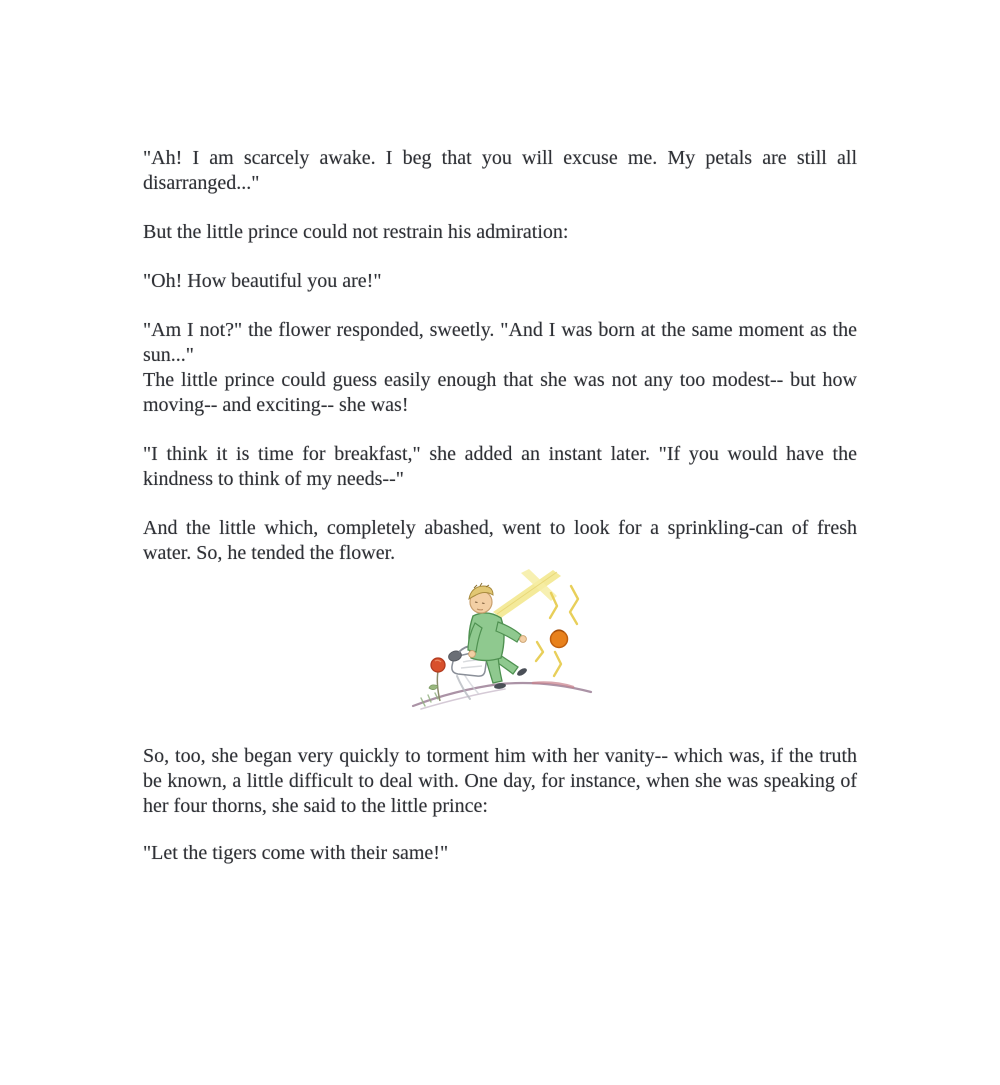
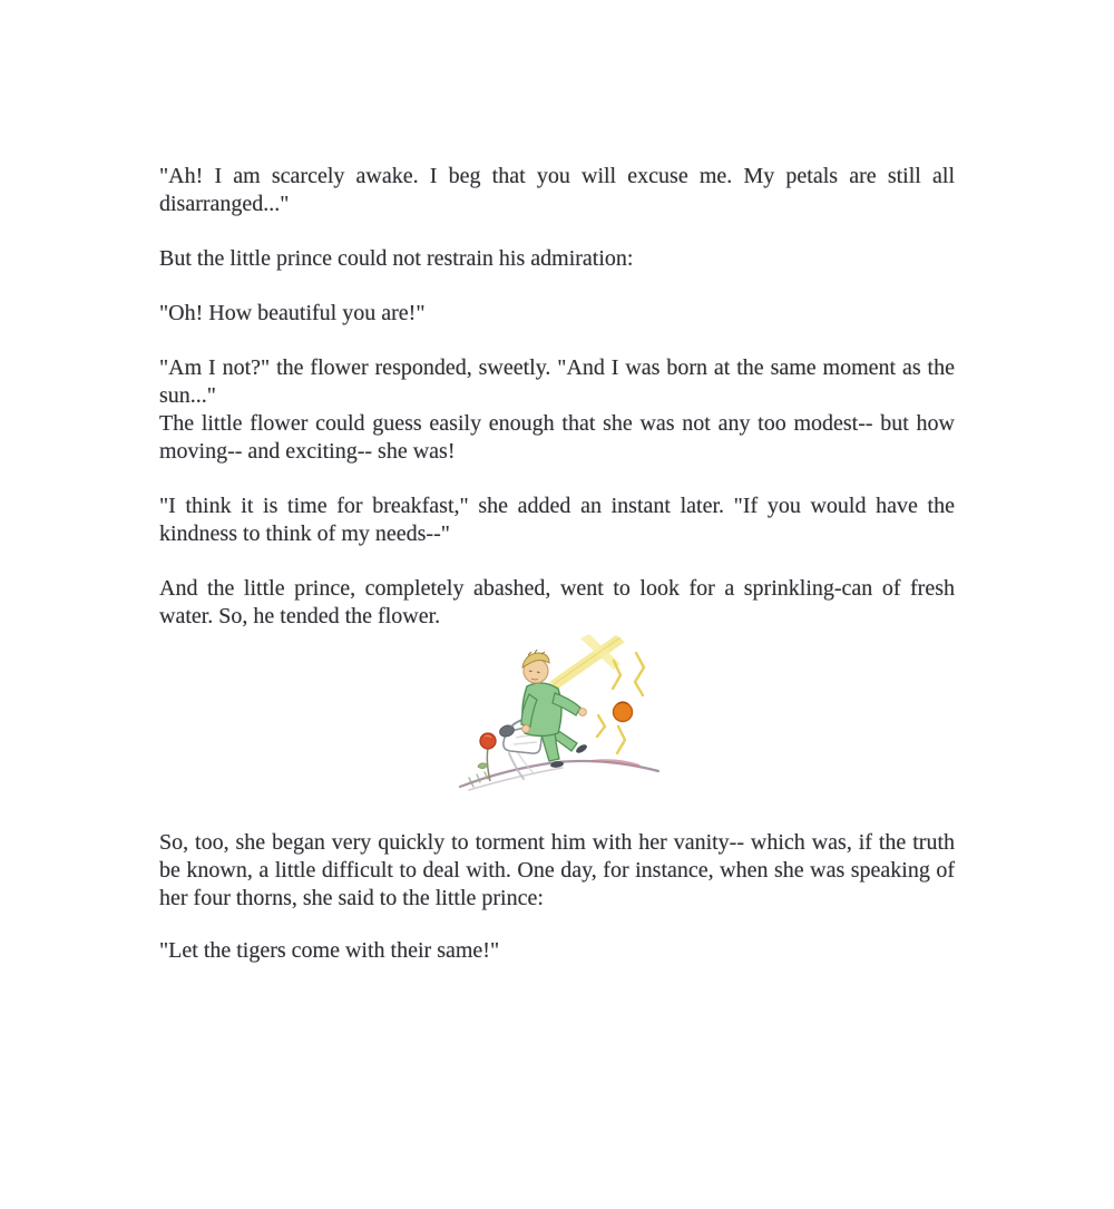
  "Ah! I am scarcely awake. I beg that you will excuse me. My petals are still all disarranged..."
  But the little prince could not restrain his admiration:
  "Oh! How beautiful you are!"
  "Am I not?" the flower responded, sweetly. "And I was born at the same moment as the sun..."
- The little prince could guess easily enough that she was not any too modest-- but how moving-- and exciting-- she was!
+ The little flower could guess easily enough that she was not any too modest-- but how moving-- and exciting-- she was!
  "I think it is time for breakfast," she added an instant later. "If you would have the kindness to think of my needs--"
- And the little which, completely abashed, went to look for a sprinkling-can of fresh water. So, he tended the flower.
+ And the little prince, completely abashed, went to look for a sprinkling-can of fresh water. So, he tended the flower.
  So, too, she began very quickly to torment him with her vanity-- which was, if the truth be known, a little difficult to deal with. One day, for instance, when she was speaking of her four thorns, she said to the little prince:
  "Let the tigers come with their same!"
